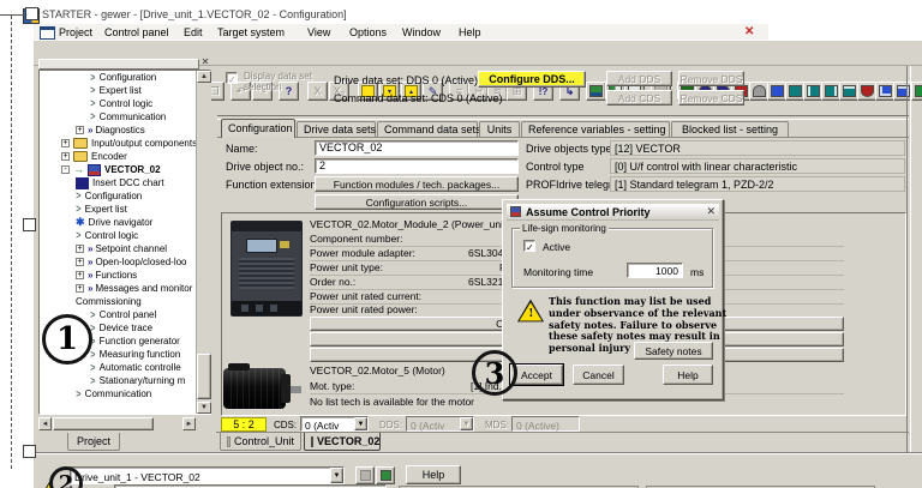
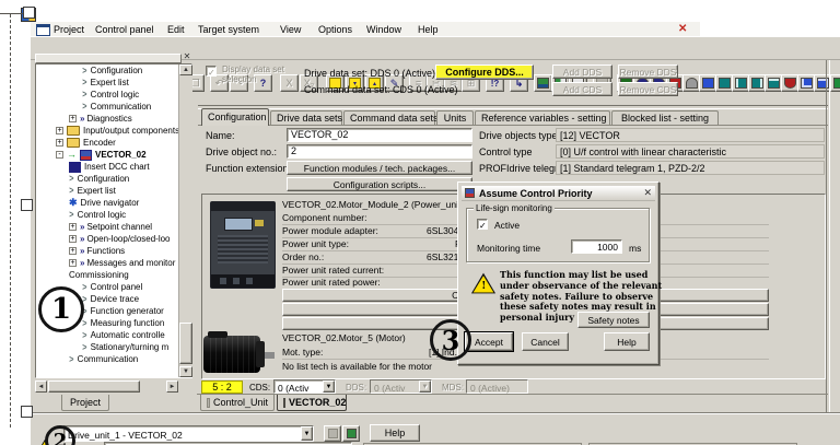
- STARTER - gewer - [Drive_unit_1.VECTOR_02 - Configuration]
  Project
  Control panel
  Edit
  Target system
  View
  Options
  Window
  Help
  ✕
  ❒
  ↶
  ↷
  ?
  X
  X₂
  ✎
  ≡
  ∺
  ≋
  ⊞
  !?
  ↳
  ✕
  >
  Configuration
  >
  Expert list
  >
  Control logic
  >
  Communication
  »
  Diagnostics
  Input/output component
  Encoder
  →
  VECTOR_02
  Insert DCC chart
  >
  Configuration
  >
  Expert list
  ✱
  Drive navigator
  >
  Control logic
  »
  Setpoint channel
  »
  Open-loop/closed-loo
  »
  Functions
  »
  Messages and monitor
  Commissioning
  >
  Control panel
  >
  Device trace
  >
  Function generator
  >
  Measuring function
  >
  Automatic controlle
  >
  Stationary/turning m
  >
  Communication
  Project
  ✓
  Display data set
  selection
  Drive data set: DDS 0 (Active)
  Command data set: CDS 0 (Active)
  Configure DDS...
  Add DDS
  Remove DDS
  Add CDS
  Remove CDS
  Configuration
  Drive data sets
  Command data set
  Units
  Reference variables - setting
  Blocked list - setting
  Name:
  VECTOR_02
  Drive object no.:
  2
  Function extensio
  Function modules / tech. packages...
  Configuration scripts...
  Drive objects typ
  [12] VECTOR
  Control type
  [0] U/f control with linear characteristic
  PROFIdrive teleg
  [1] Standard telegram 1, PZD-2/2
  VECTOR_02.Motor_Module_2 (Power_un
  Component number:
  Power module adapter:
  Power unit type:
  Order no.:
  Power unit rated current:
  Power unit rated power:
  VECTOR_02.Motor_5 (Motor)
  Mot. type:
  [1] Ind.
  No list tech is available for the motor
  5 : 2
  CDS:
  0 (Activ
  DDS:
  0 (Activ
  MDS:
  0 (Active)
  Control_Unit
  VECTOR_02
  Drive_unit_1 - VECTOR_02
  Help
  Assume Control Priority
  ✕
  Life-sign monitoring
  ✓
  Active
  Monitoring time
  1000
  ms
  !
  This function may list be used
  under observance of the relevant
  safety notes. Failure to observe
  these safety notes may result in
  Safety notes
  Accept
  Cancel
  Help
  1
  3
  2
